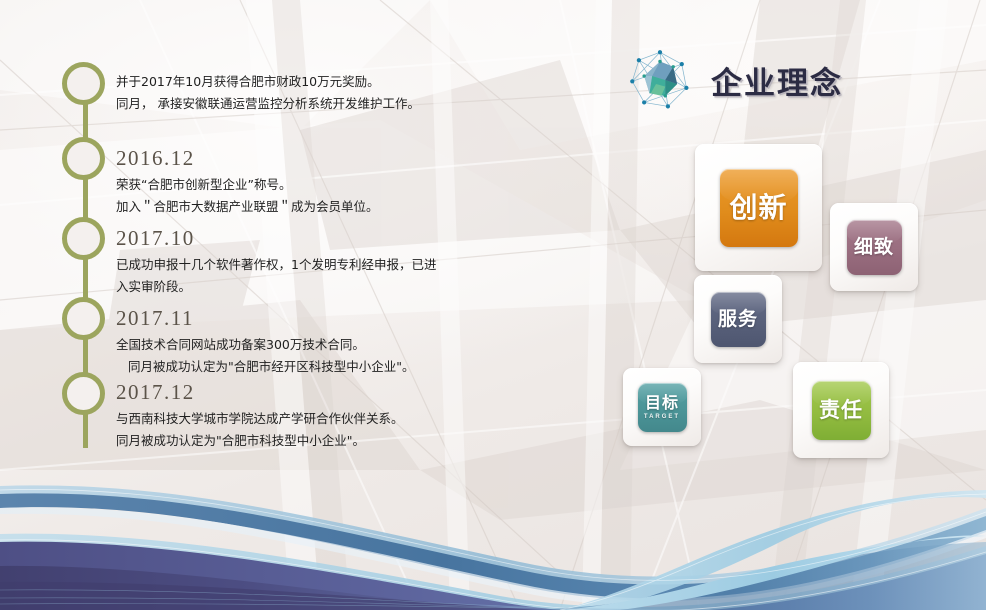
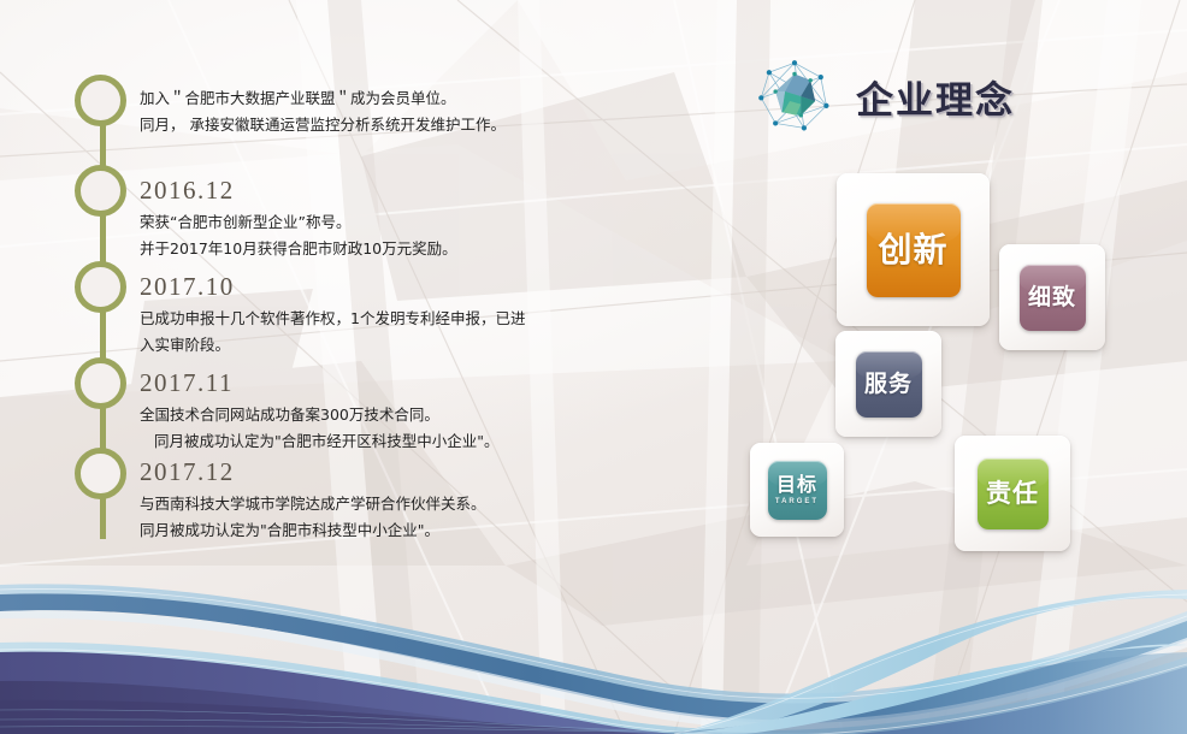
- 并于2017年10月获得合肥市财政10万元奖励。
+ 加入＂合肥市大数据产业联盟＂成为会员单位。
  同月， 承接安徽联通运营监控分析系统开发维护工作。
  2016.12
  荣获“合肥市创新型企业”称号。
- 加入＂合肥市大数据产业联盟＂成为会员单位。
+ 并于2017年10月获得合肥市财政10万元奖励。
  2017.10
  已成功申报十几个软件著作权，1个发明专利经申报，已进
  入实审阶段。
  2017.11
  全国技术合同网站成功备案300万技术合同。
  同月被成功认定为"合肥市经开区科技型中小企业"。
  2017.12
  与西南科技大学城市学院达成产学研合作伙伴关系。
  同月被成功认定为"合肥市科技型中小企业"。
  企业理念
  创新
  细致
  服务
  责任
